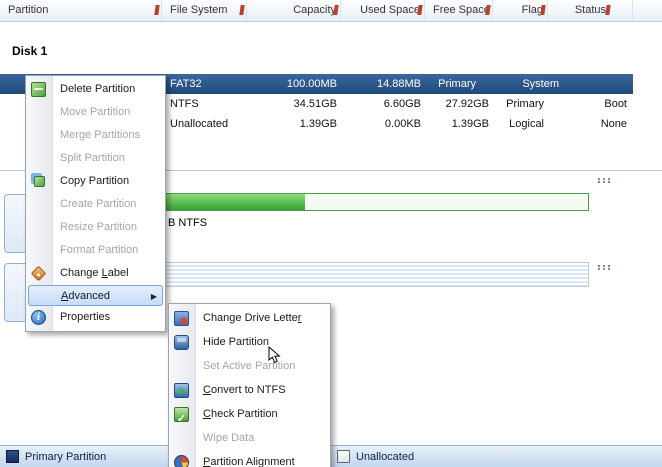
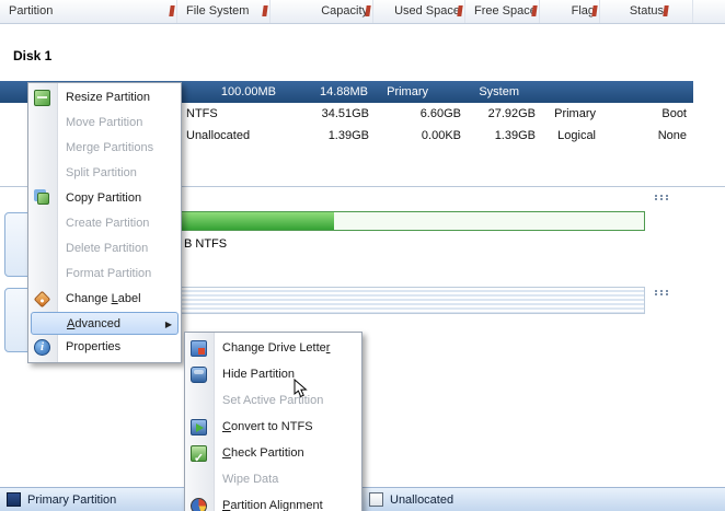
  Partition
  File System
  Capacit
  Used Spac
  Free Spac
  Fla
  Status
  Disk 1
- FAT32
  100.00MB
  14.88MB
  Primary
  System
  NTFS
  34.51GB
  6.60GB
  27.92GB
  Primary
  Boot
  Unallocated
  1.39GB
  0.00KB
  1.39GB
  Logical
  None
  B NTFS
  Primary Partition
  Unallocated
- Delete Partition
+ Resize Partition
  Move Partition
  Merge Partitions
  Split Partition
  Copy Partition
  Create Partition
- Resize Partition
+ Delete Partition
  Format Partition
  Change Label
  Advanced
  ▶
  Properties
  Change Drive Letter
  Hide Partition
  Set Active Partition
  Convert to NTFS
  Check Partition
  Wipe Data
  Partition Alignment
